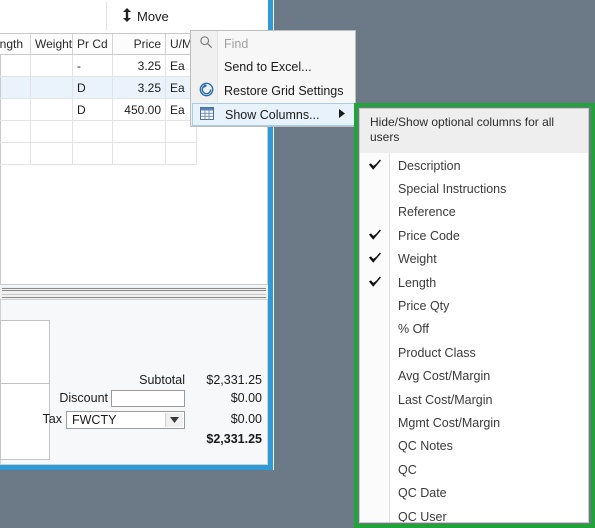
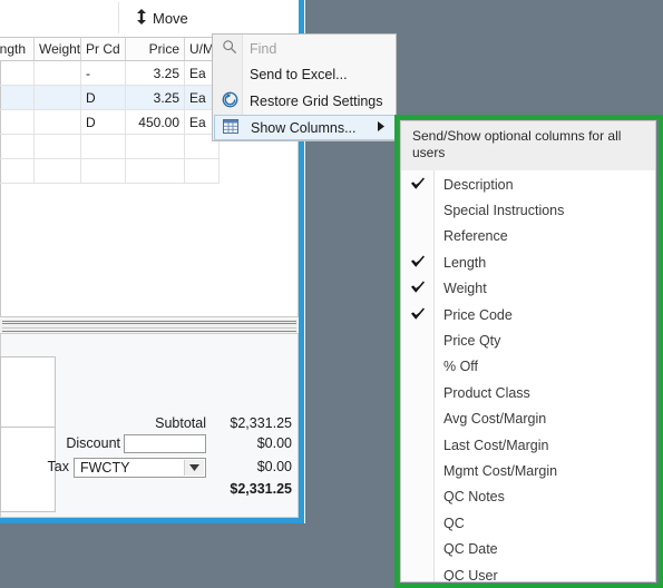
  Move
  ngth
  Weight
  Pr Cd
  Price
  U/M
  -
  3.25
  Ea
  D
  3.25
  Ea
  D
  450.00
  Ea
  Subtotal
  $2,331.25
  Discount
  $0.00
  Tax
  FWCTY
  $0.00
  $2,331.25
  Find
  Send to Excel...
  Restore Grid Settings
  Show Columns...
- Hide/Show optional columns for all users
+ Send/Show optional columns for all users
  Description
  Special Instructions
  Reference
- Price Code
+ Length
  Weight
- Length
+ Price Code
  Price Qty
  % Off
  Product Class
  Avg Cost/Margin
  Last Cost/Margin
  Mgmt Cost/Margin
  QC Notes
  QC
  QC Date
  QC User
